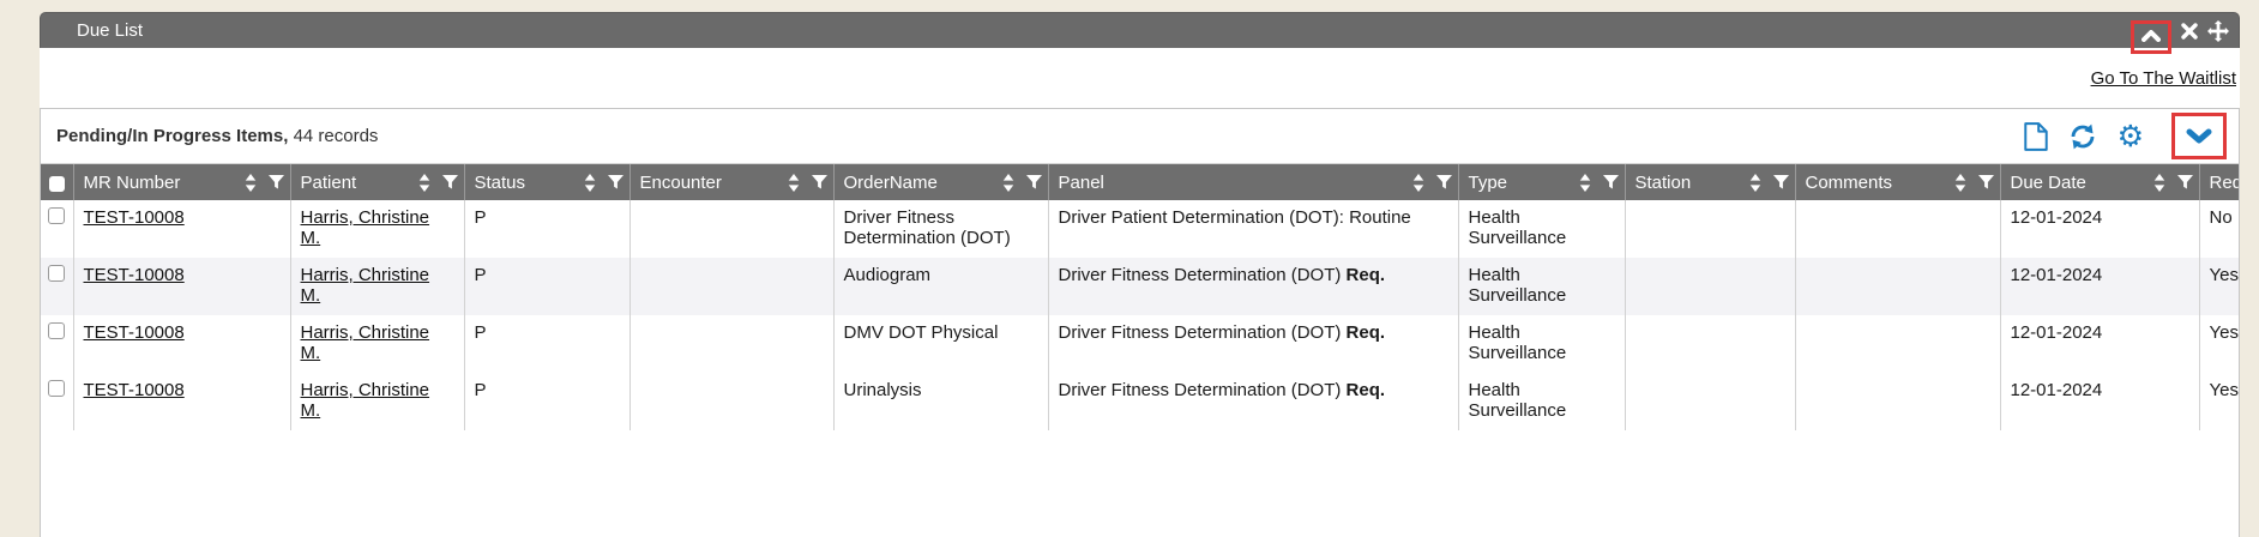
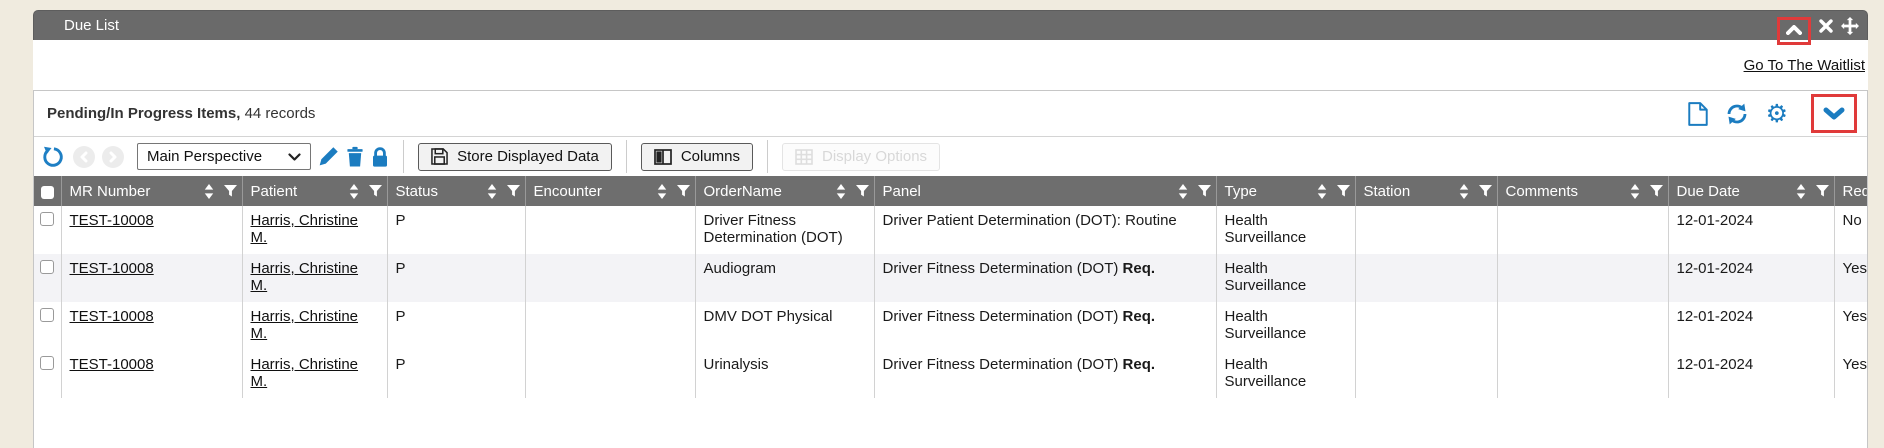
  Due List
  Go To The Waitlist
  Pending/In Progress Items, 44 records
  ⚙
+ Main Perspective
+ Store Displayed Data
+ Columns
+ Display Options
  	MR Number	Patient	Status	Encounter	OrderName	Panel	Type	Station	Comments	Due Date	Req
  	TEST-10008	Harris, Christine M.	P		Driver Fitness Determination (DOT)	Driver Patient Determination (DOT): Routine	Health Surveillance			12-01-2024	No
  	TEST-10008	Harris, Christine M.	P		Audiogram	Driver Fitness Determination (DOT) Req.	Health Surveillance			12-01-2024	Yes
  	TEST-10008	Harris, Christine M.	P		DMV DOT Physical	Driver Fitness Determination (DOT) Req.	Health Surveillance			12-01-2024	Yes
  	TEST-10008	Harris, Christine M.	P		Urinalysis	Driver Fitness Determination (DOT) Req.	Health Surveillance			12-01-2024	Yes
